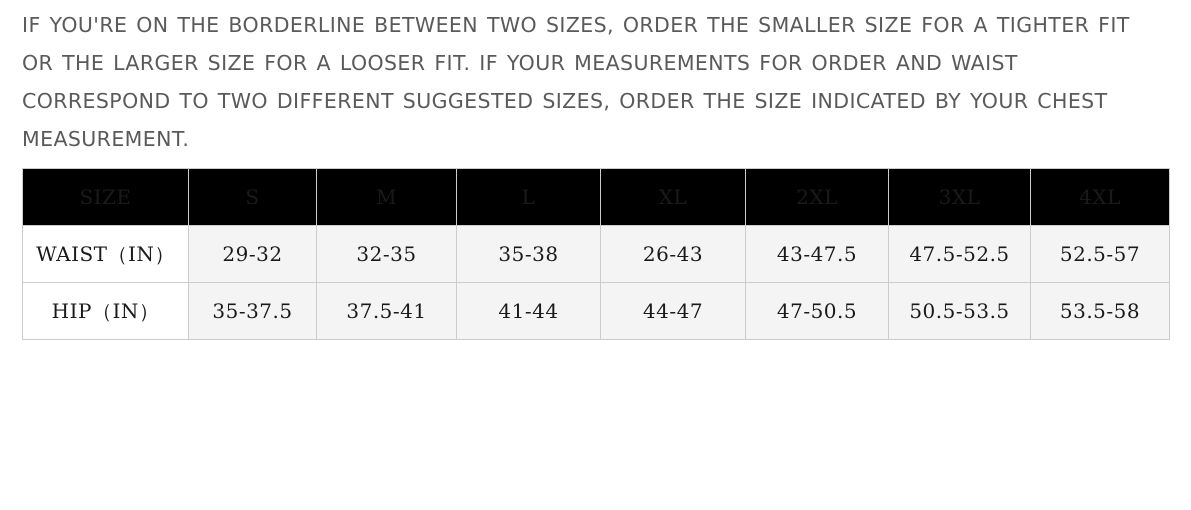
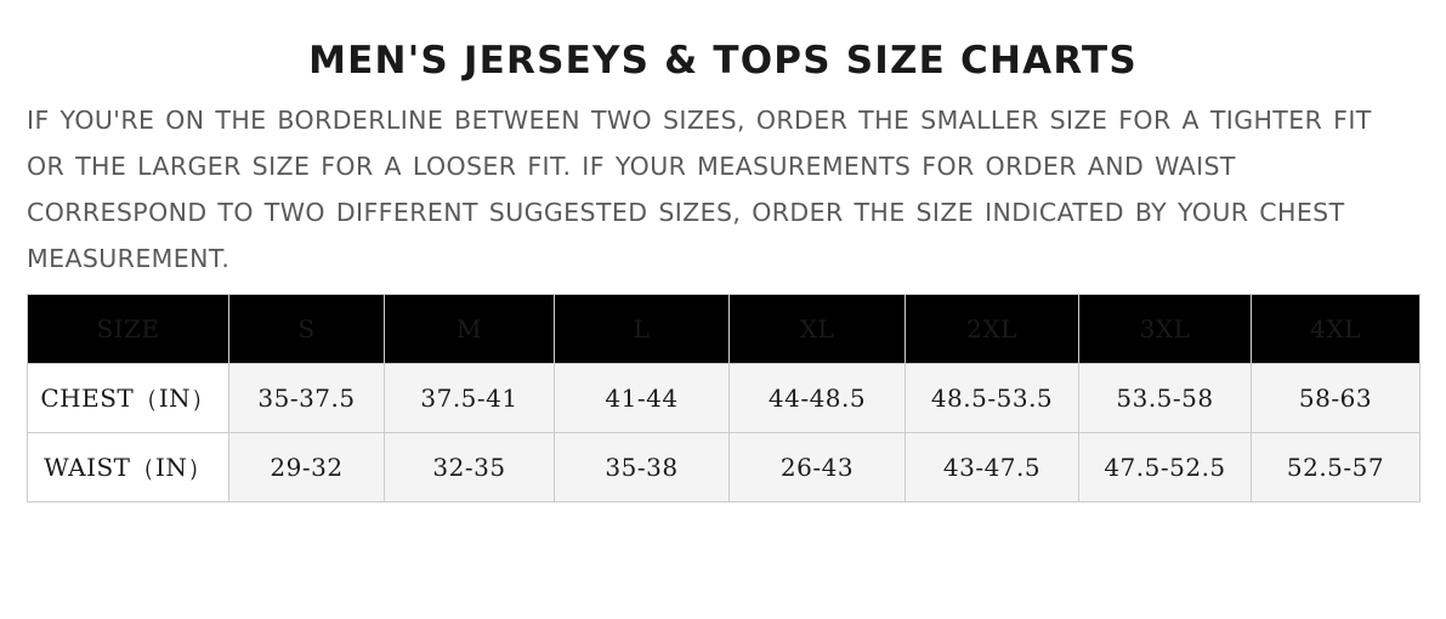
+ MEN'S JERSEYS & TOPS SIZE CHARTS
  IF YOU'RE ON THE BORDERLINE BETWEEN TWO SIZES, ORDER THE SMALLER SIZE FOR A TIGHTER FIT OR THE LARGER SIZE FOR A LOOSER FIT. IF YOUR MEASUREMENTS FOR ORDER AND WAIST CORRESPOND TO TWO DIFFERENT SUGGESTED SIZES, ORDER THE SIZE INDICATED BY YOUR CHEST MEASUREMENT.
  SIZE	S	M	L	XL	2XL	3XL	4XL
+ CHEST（IN）	35-37.5	37.5-41	41-44	44-48.5	48.5-53.5	53.5-58	58-63
  WAIST（IN）	29-32	32-35	35-38	26-43	43-47.5	47.5-52.5	52.5-57
- HIP（IN）	35-37.5	37.5-41	41-44	44-47	47-50.5	50.5-53.5	53.5-58
